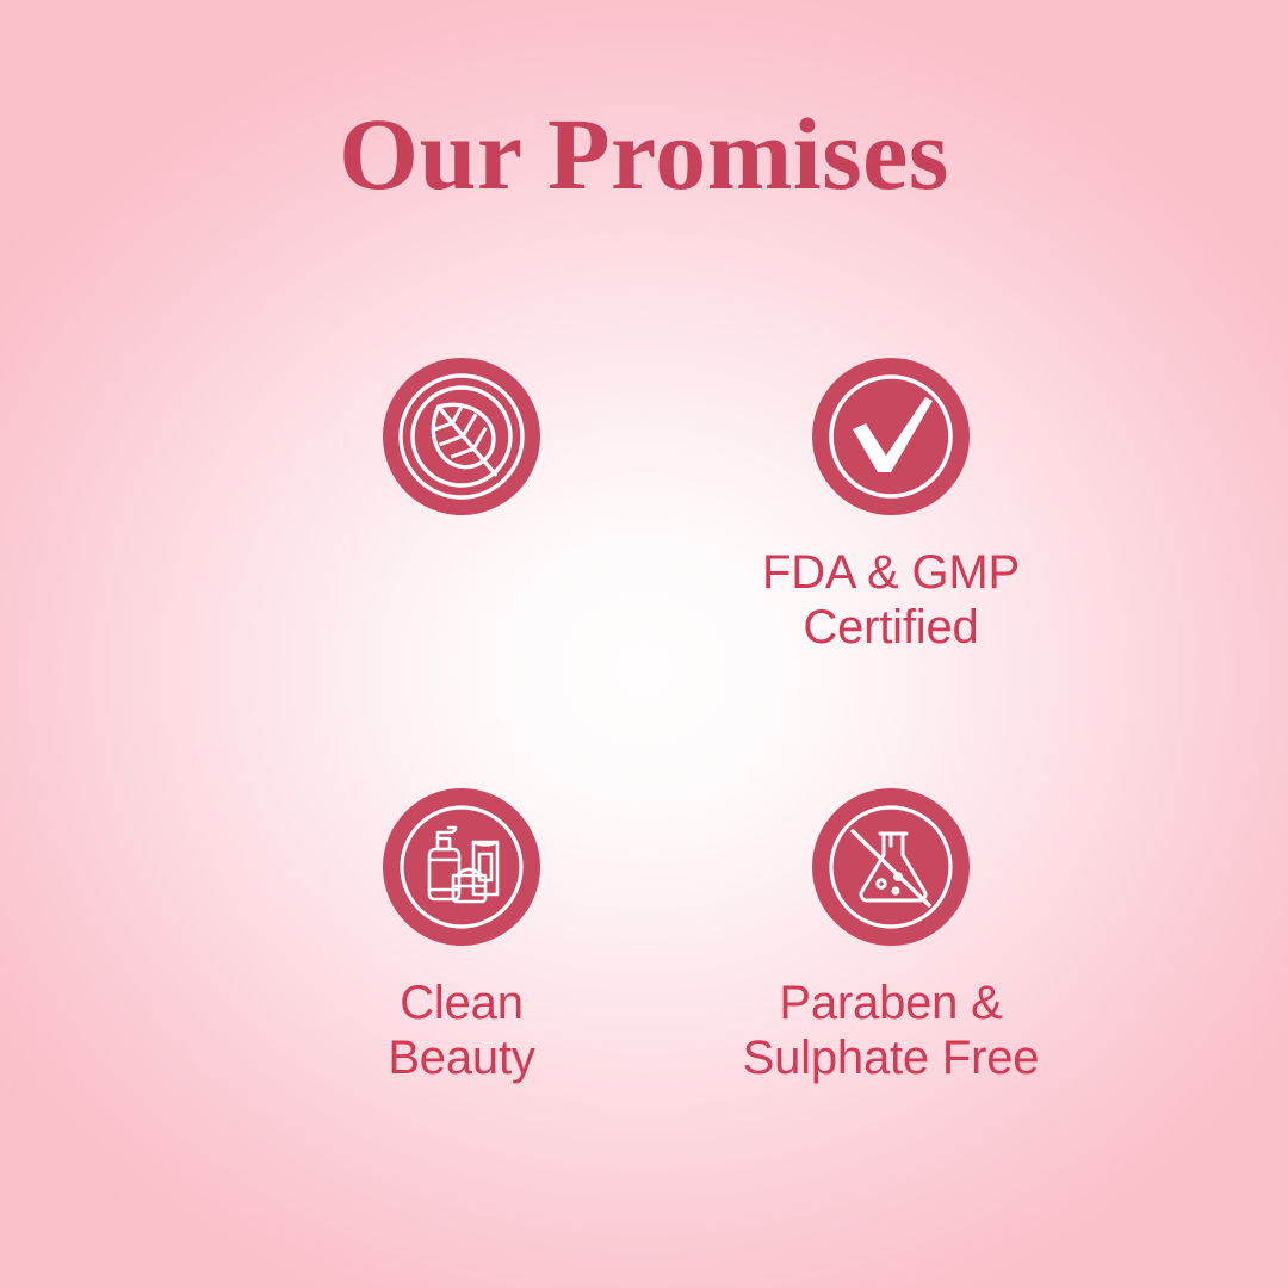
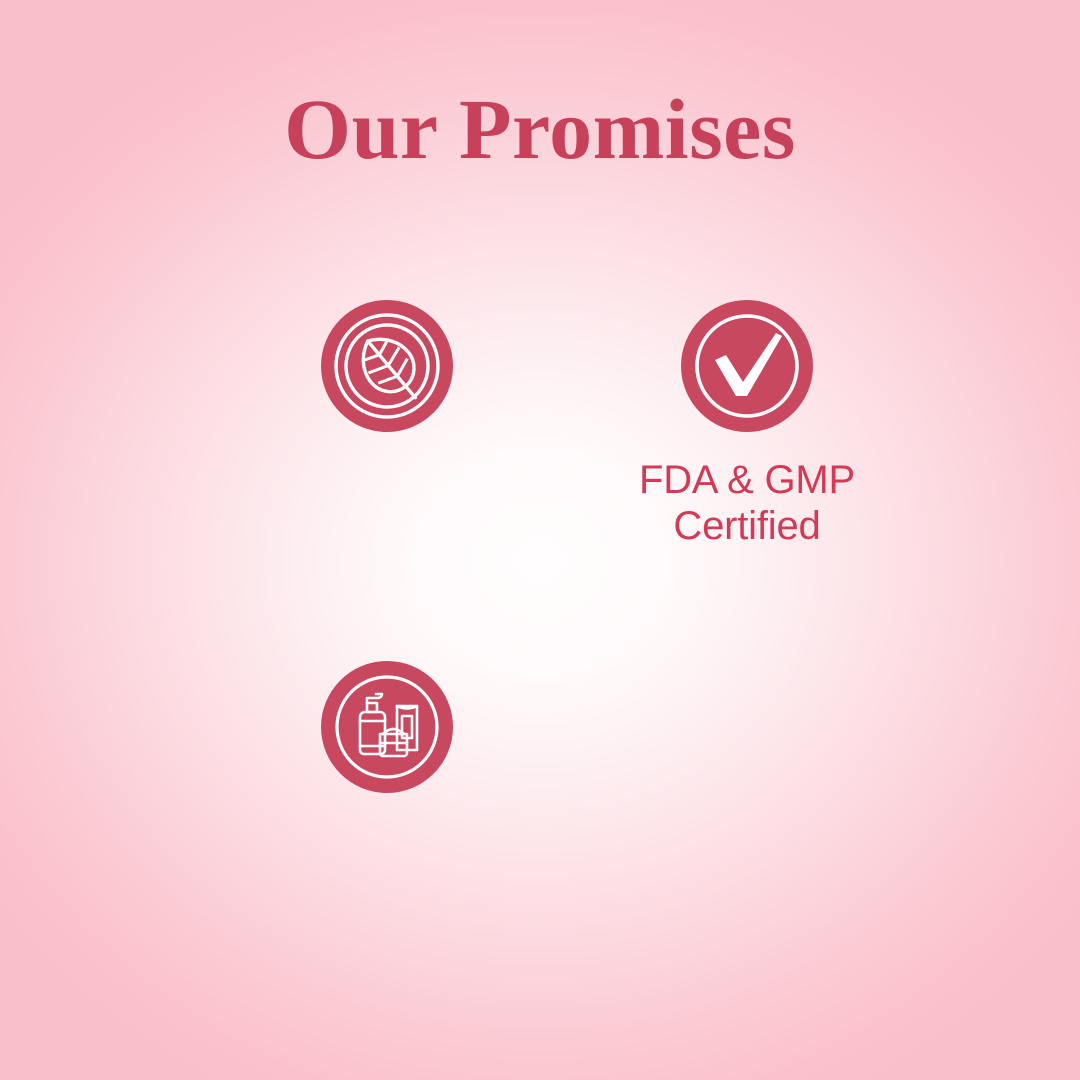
  Our Promises
  FDA & GMP
  Certified
- Clean
- Beauty
- Paraben &
- Sulphate Free
